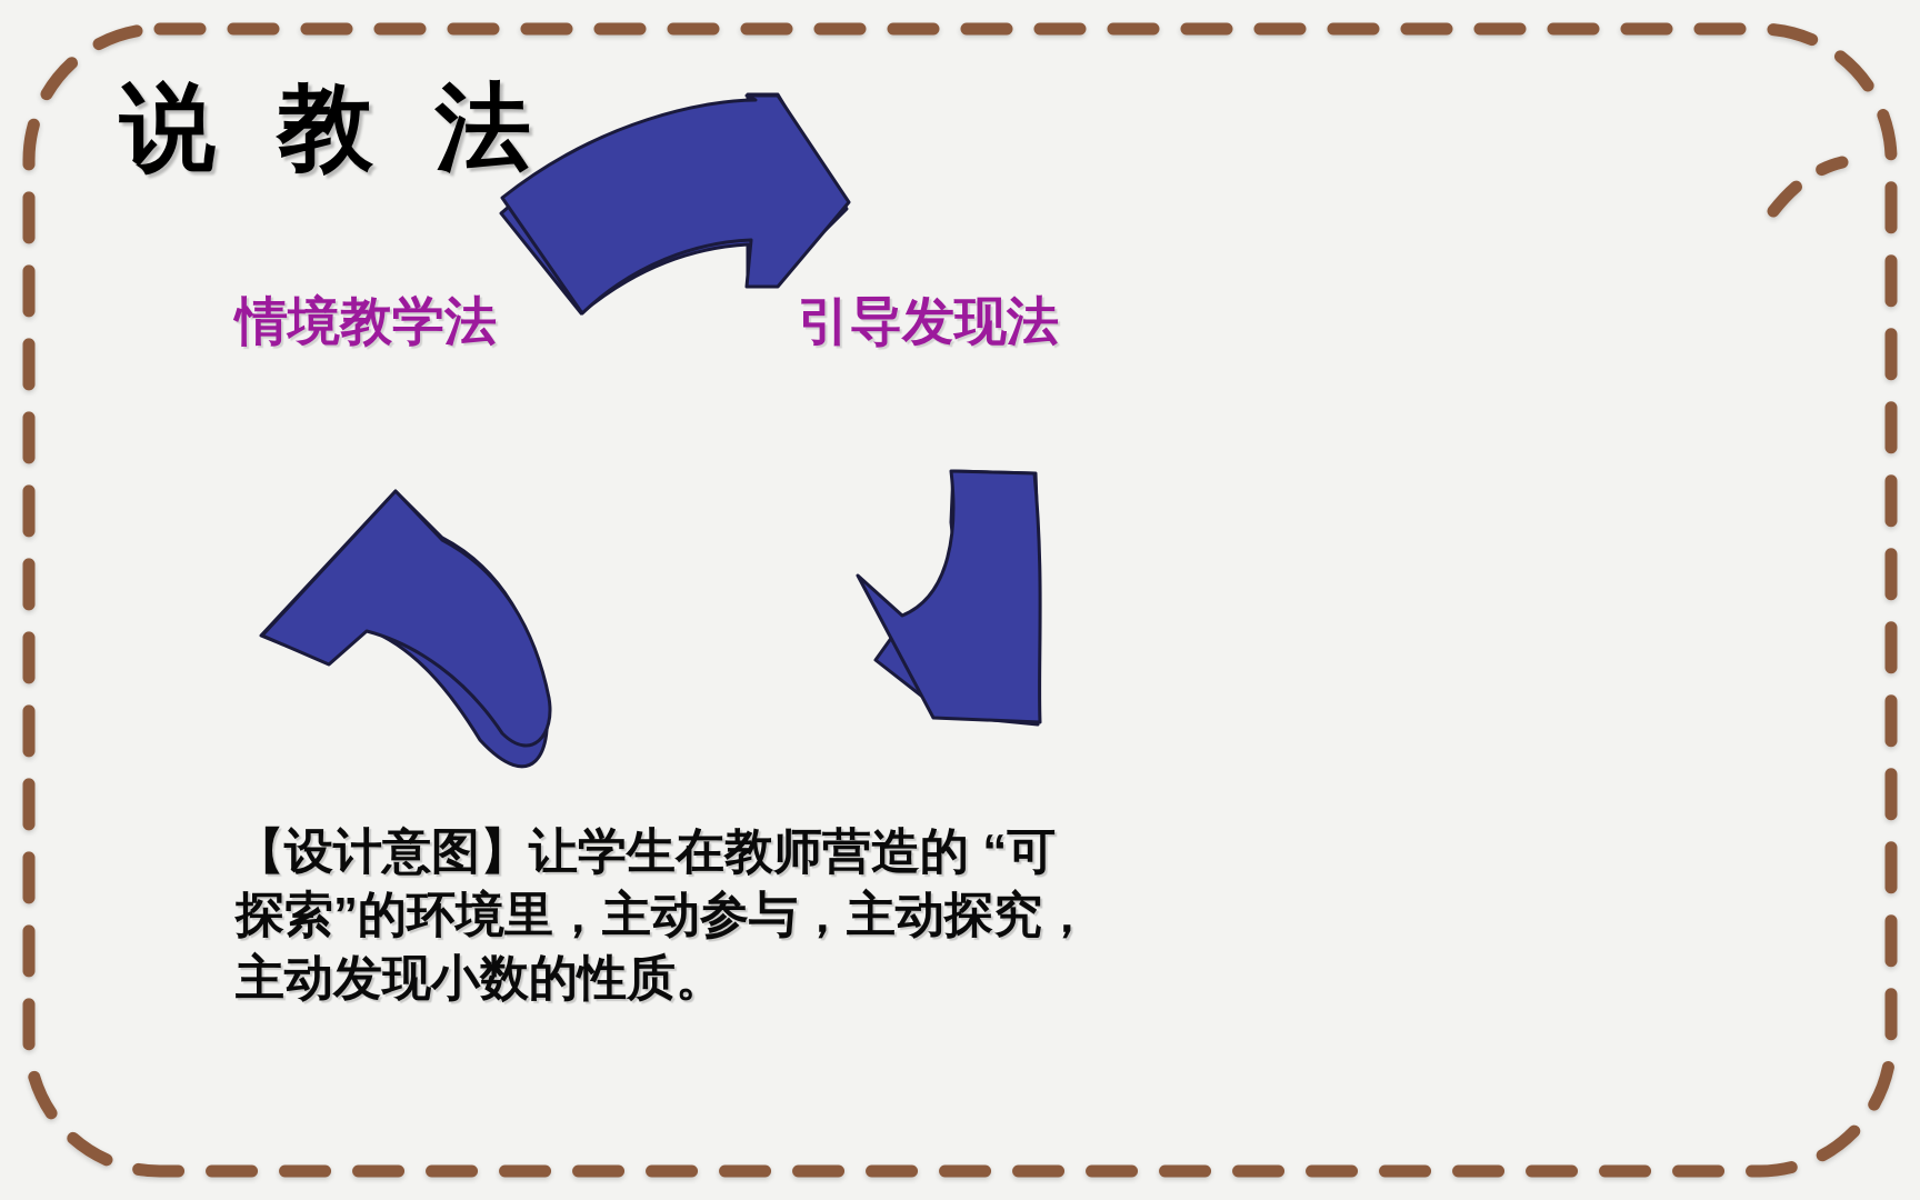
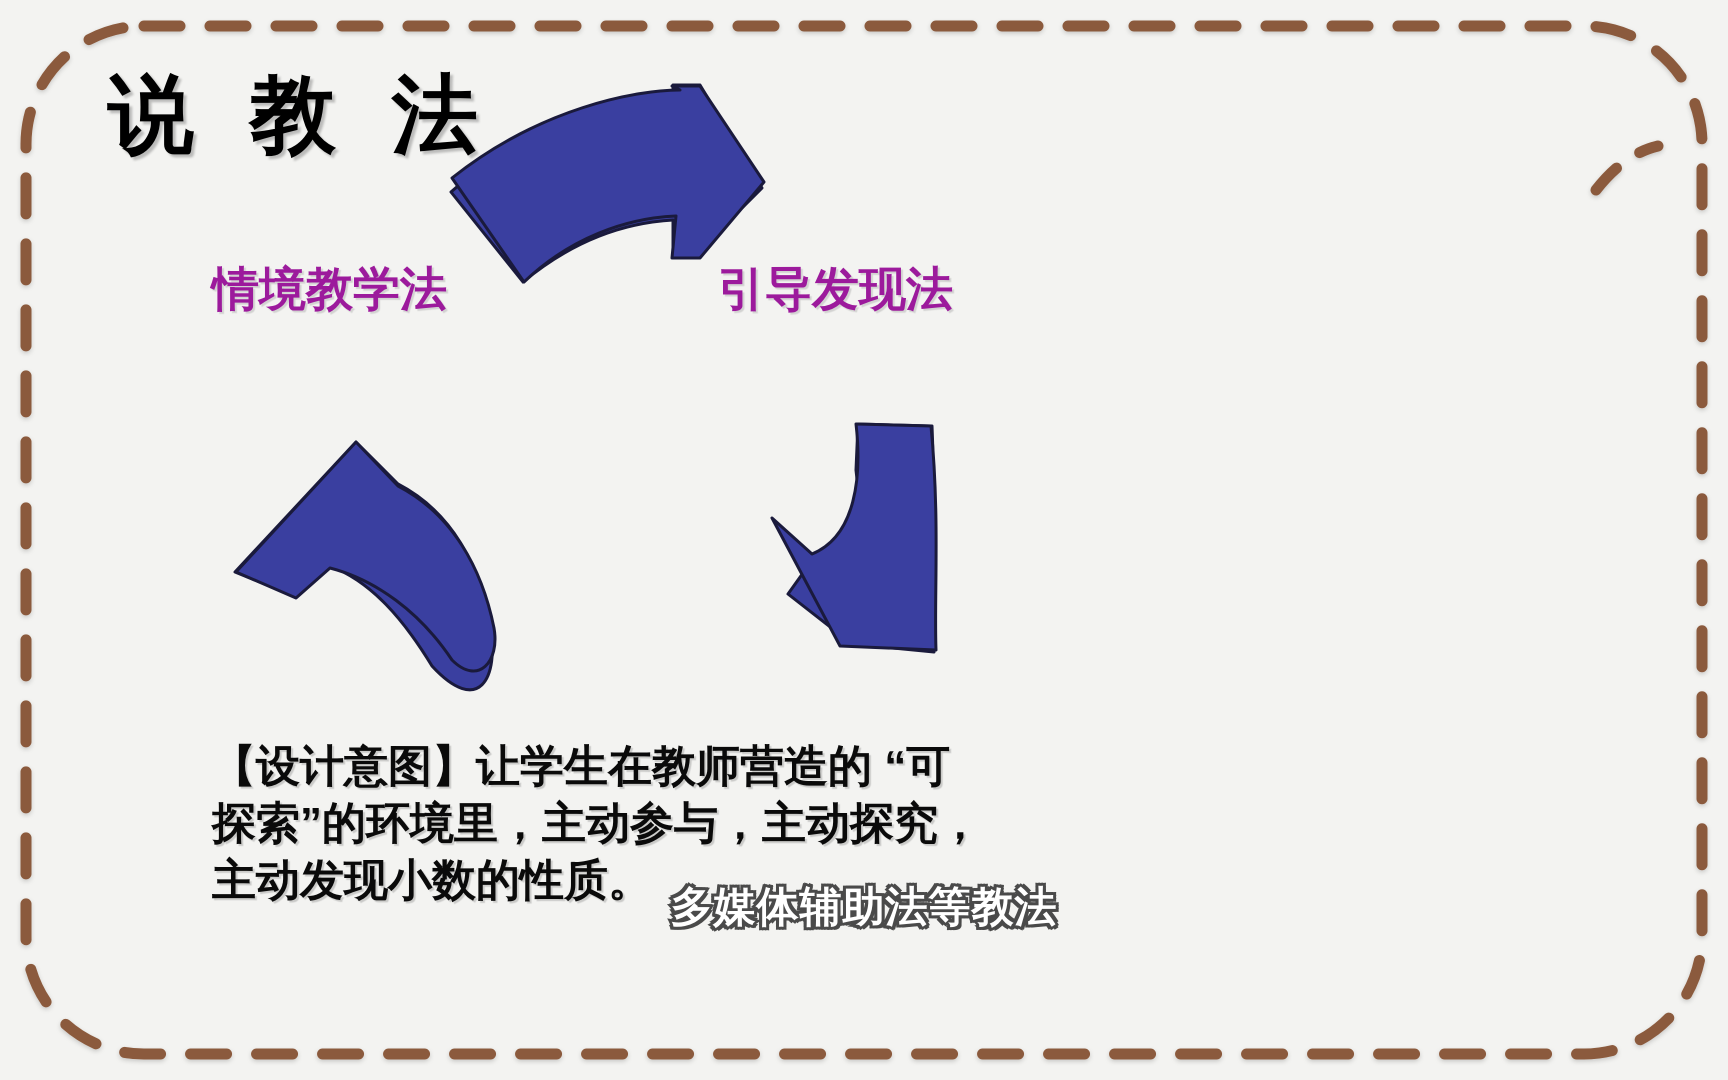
  说 教 法
  情境教学法
  引导发现法
  【设计意图】让学生在教师营造的 “可
  探索”的环境里，主动参与，主动探究，
  主动发现小数的性质。
+ 多媒体辅助法等教法
